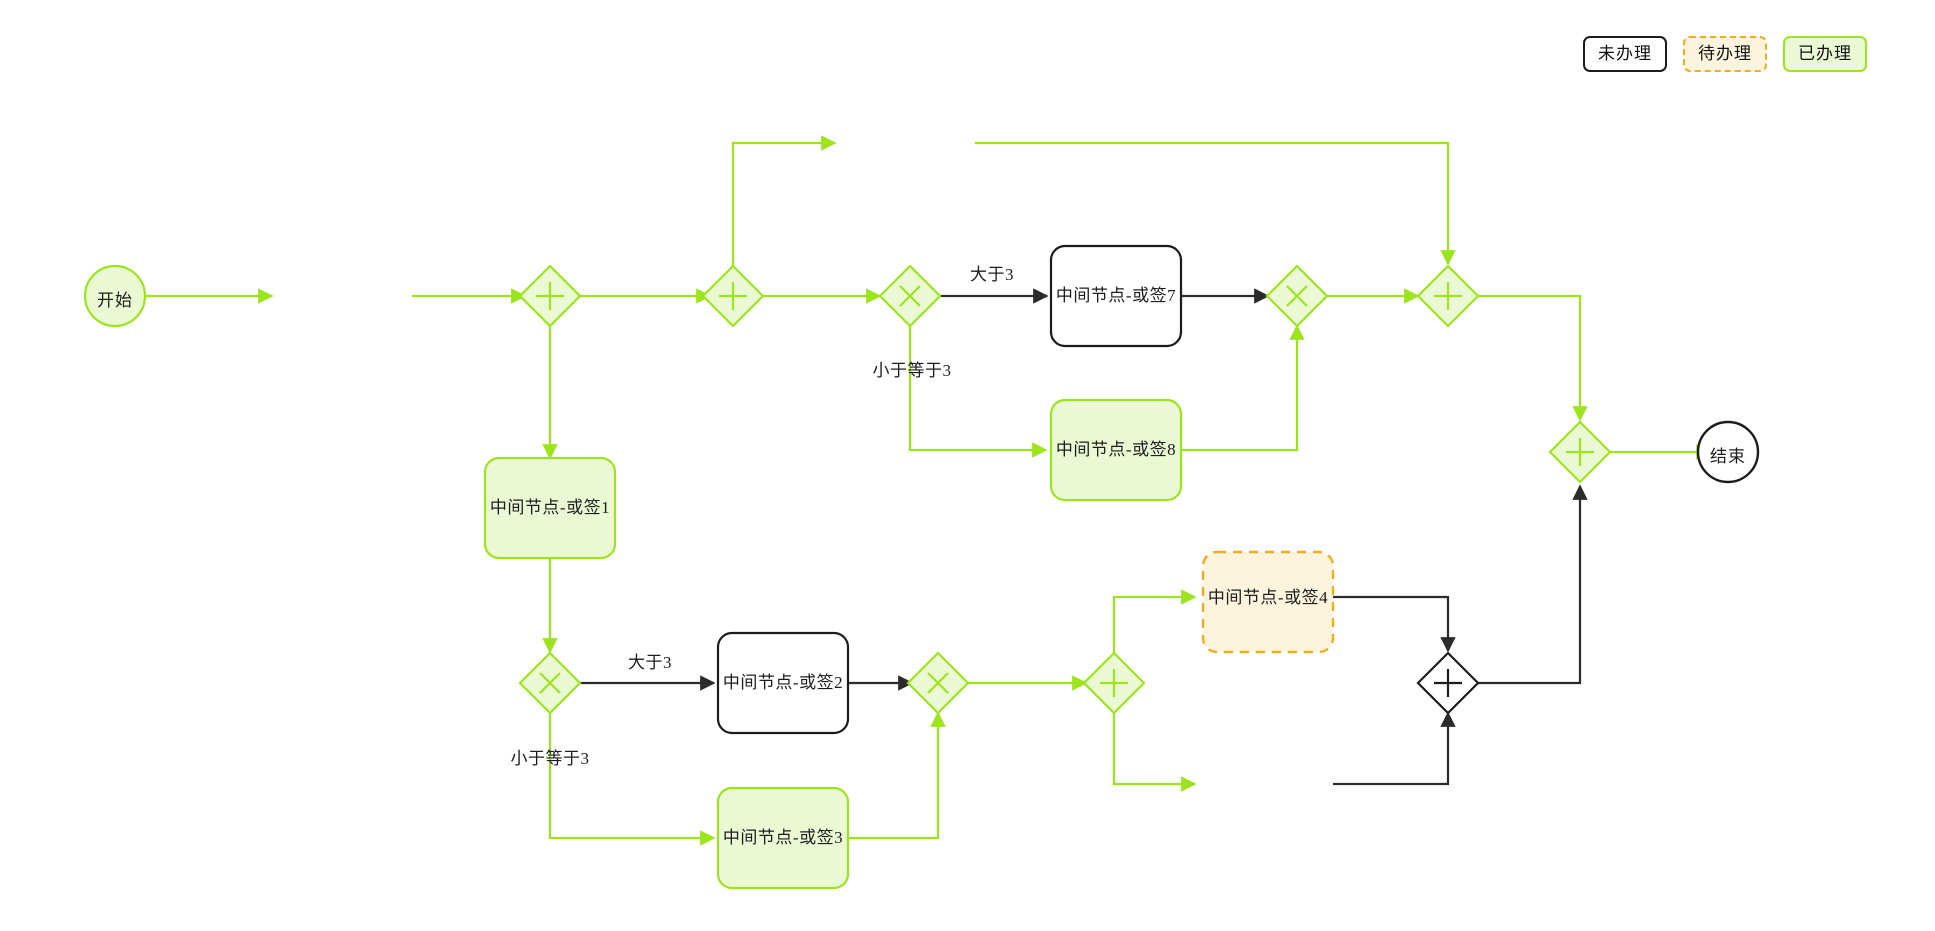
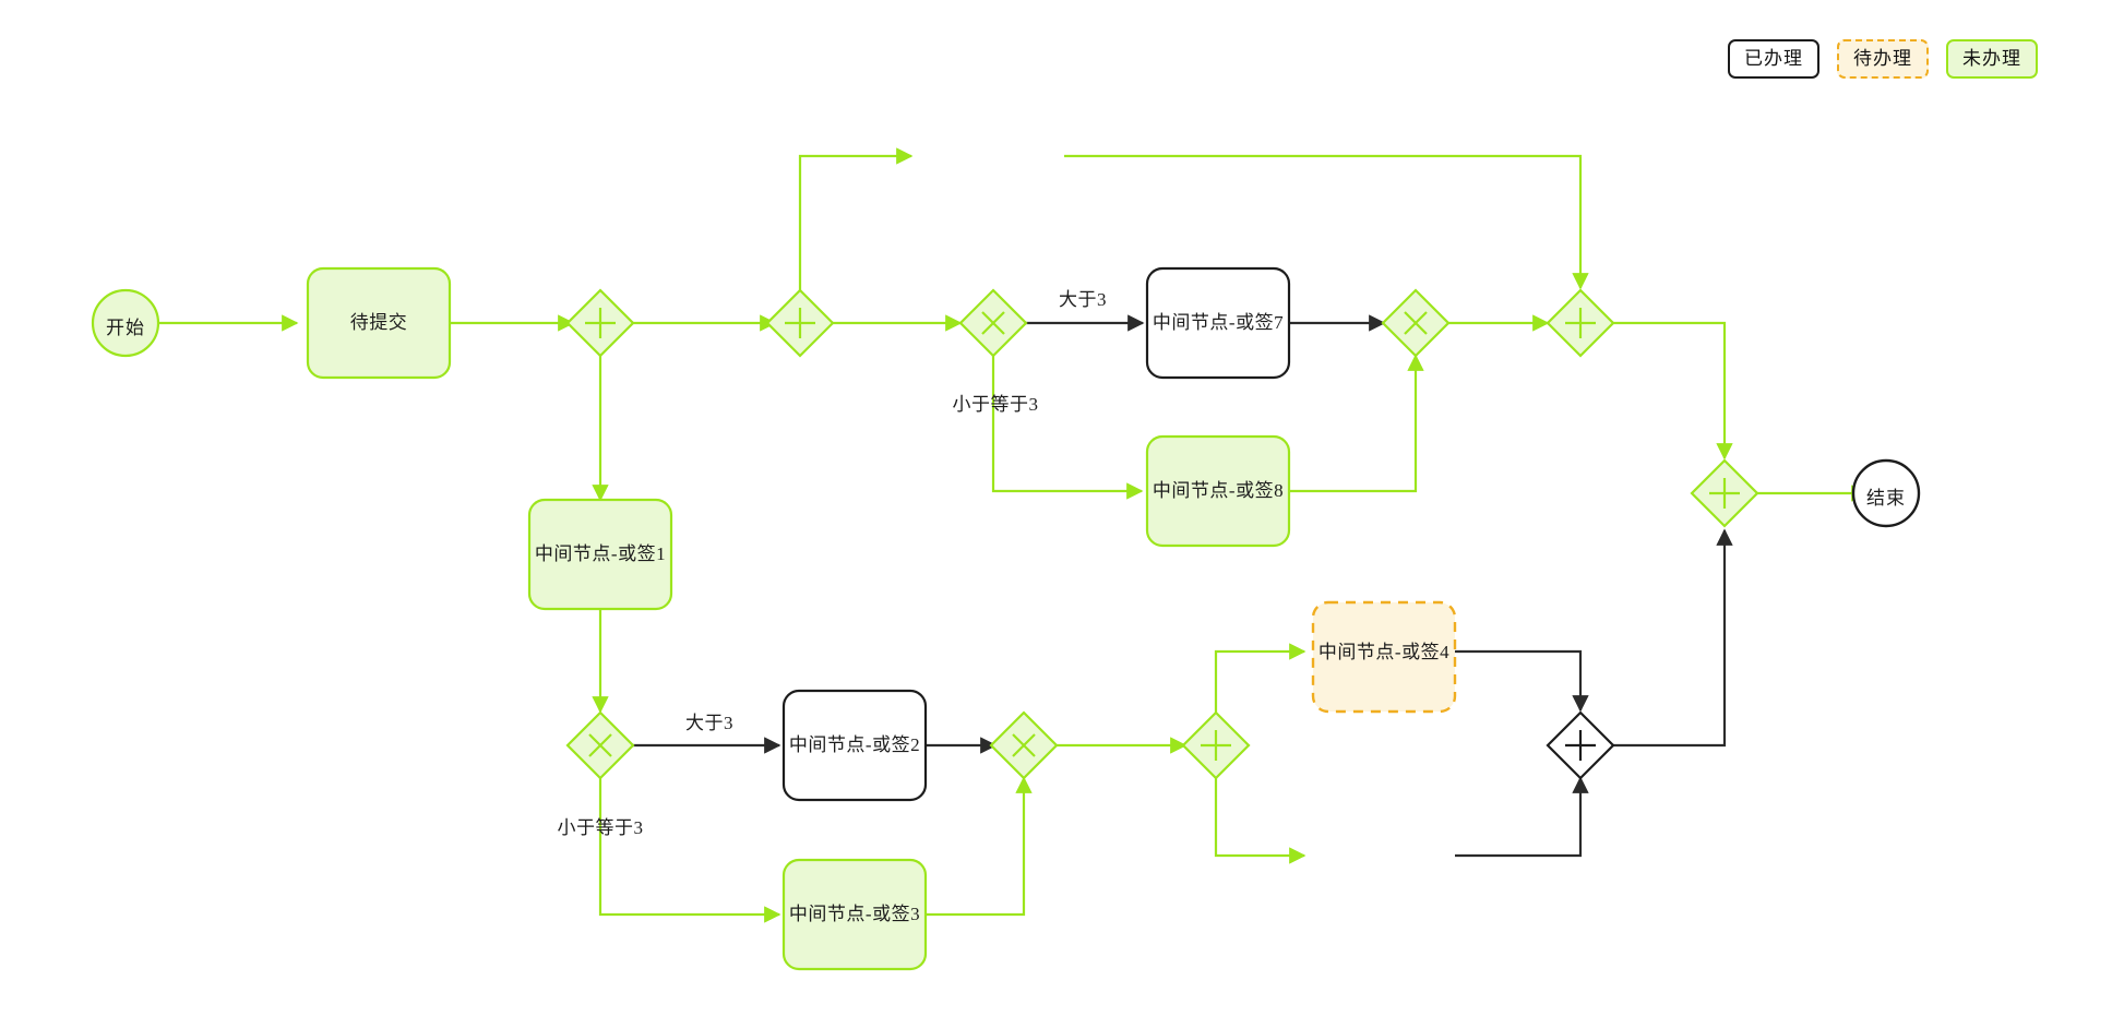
- 未办理
+ 已办理
  待办理
- 已办理
+ 未办理
  大于3
  小于等于3
  大于3
  小于等于3
  开始
+ 待提交
  中间节点-或签7
  中间节点-或签8
  结束
  中间节点-或签1
  中间节点-或签2
  中间节点-或签3
  中间节点-或签4
